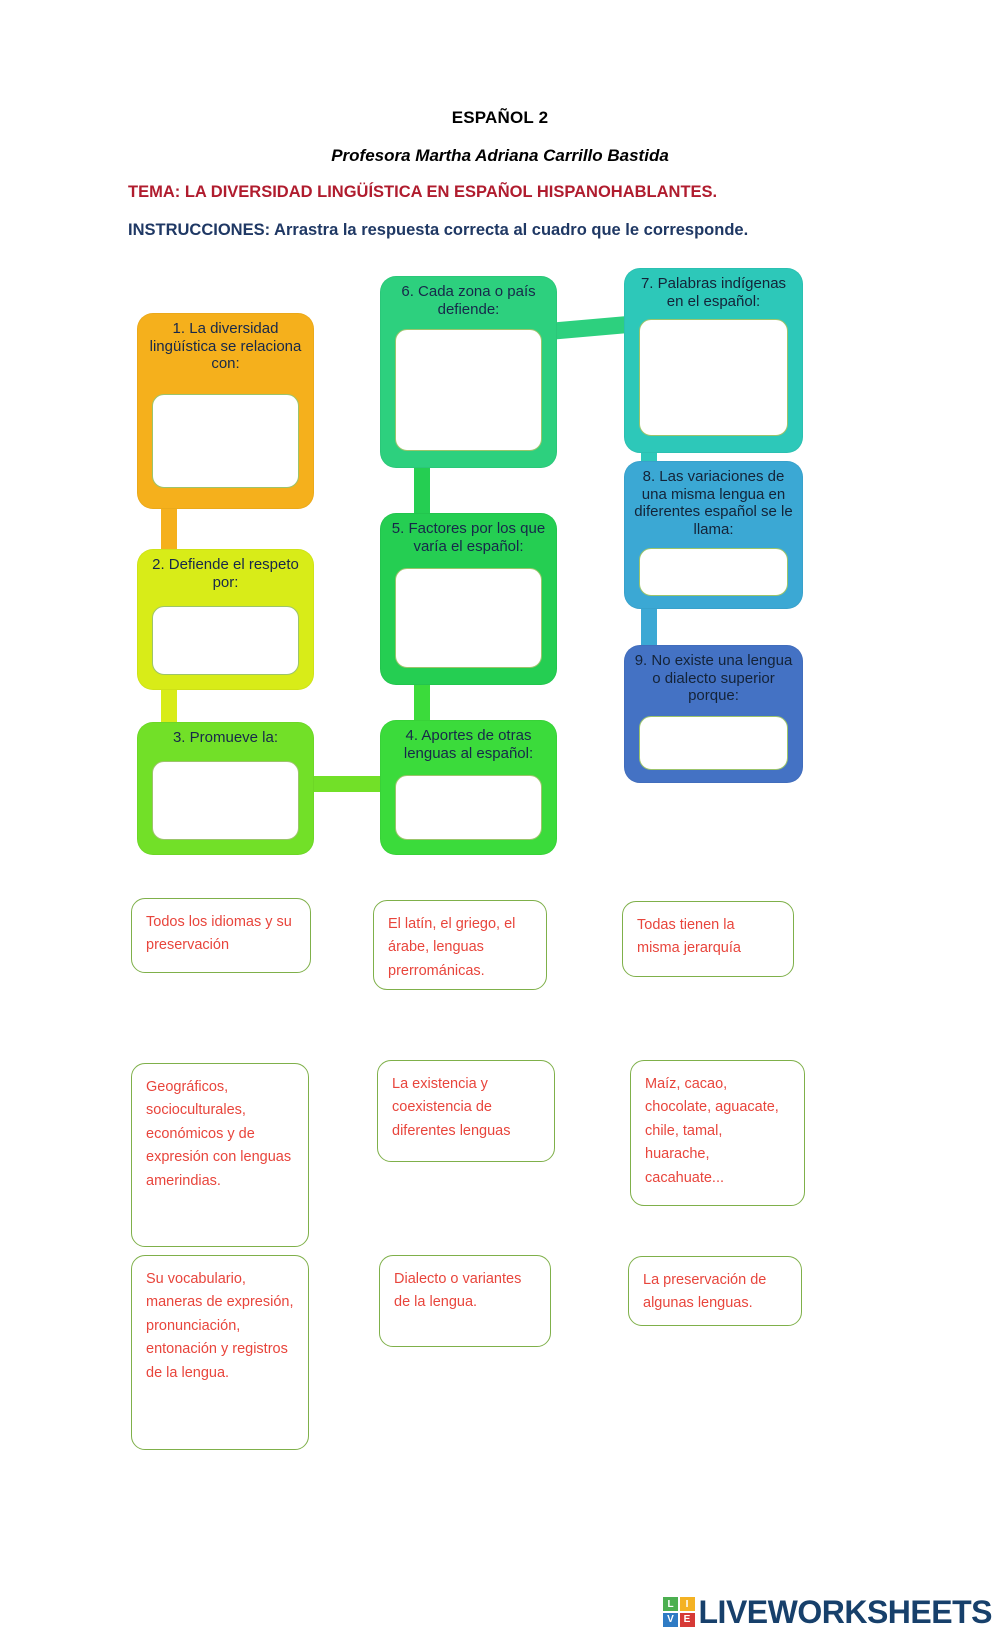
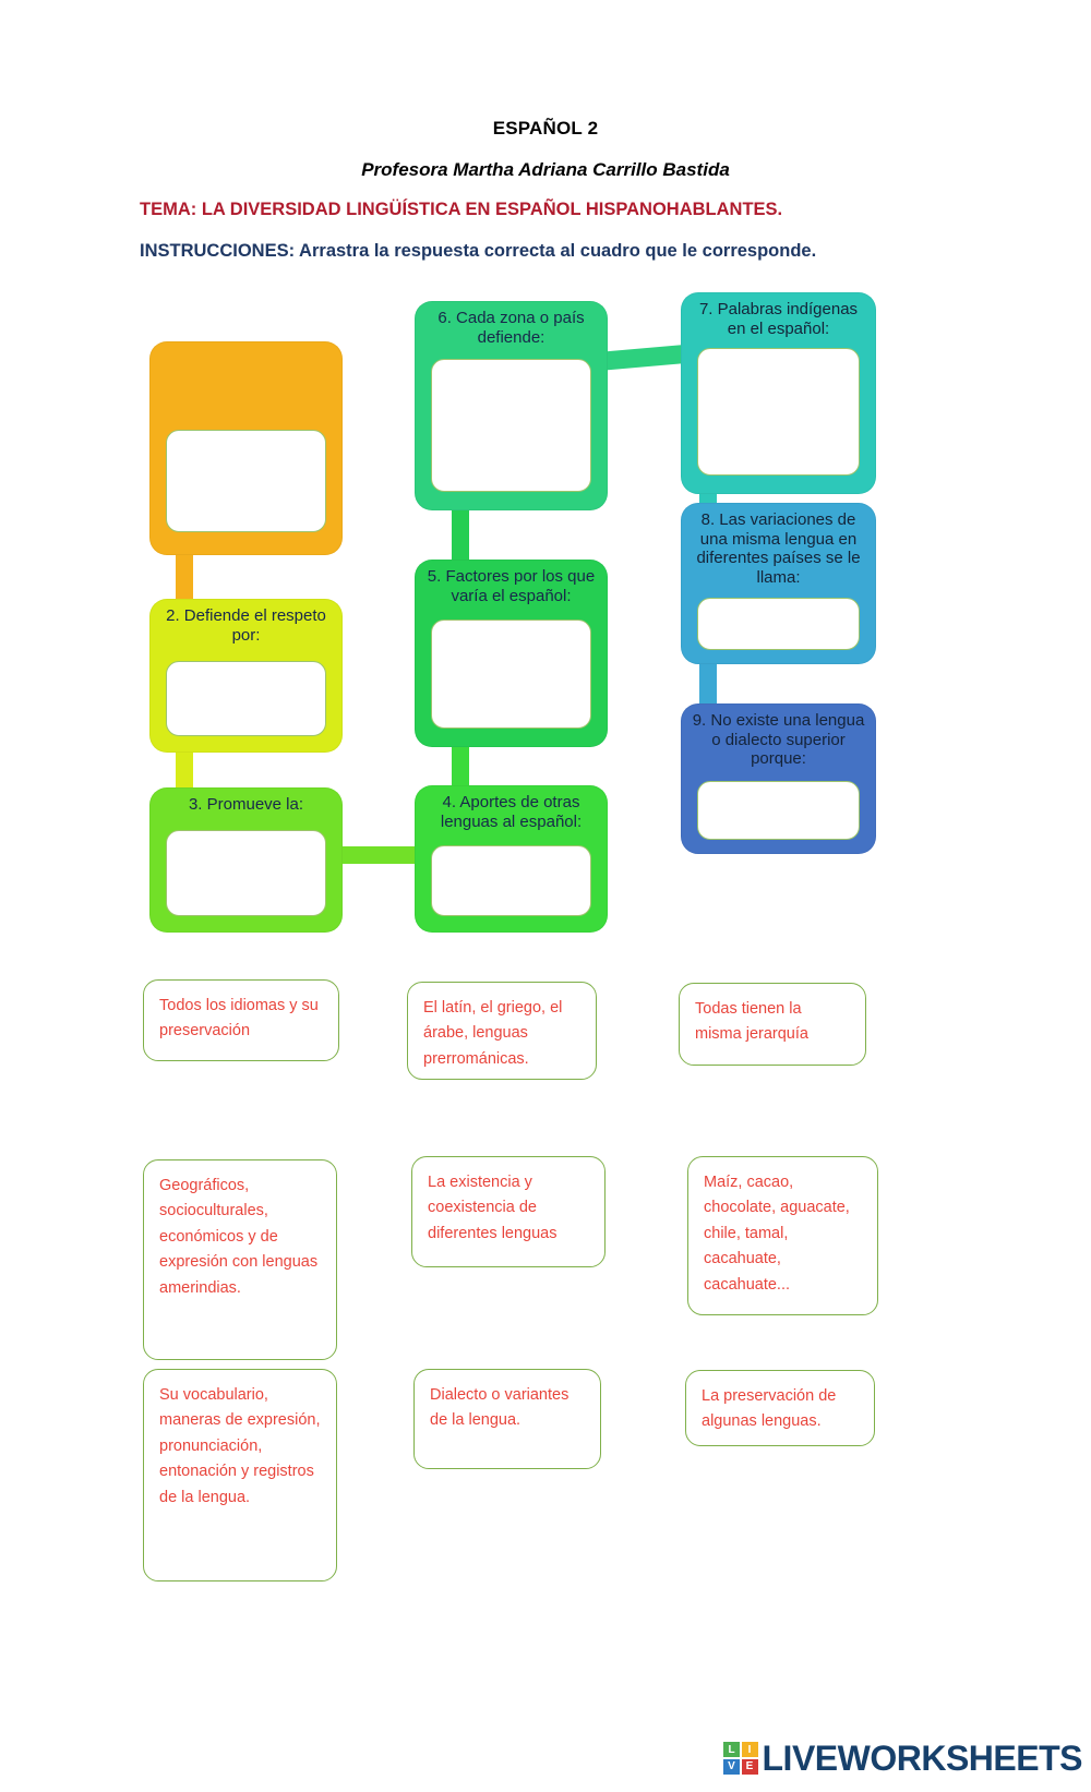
  ESPAÑOL 2
  Profesora Martha Adriana Carrillo Bastida
  TEMA: LA DIVERSIDAD LINGÜÍSTICA EN ESPAÑOL HISPANOHABLANTES.
  INSTRUCCIONES: Arrastra la respuesta correcta al cuadro que le corresponde.
- 1. La diversidad lingüística se relaciona con:
  2. Defiende el respeto por:
  3. Promueve la:
  4. Aportes de otras lenguas al español:
  5. Factores por los que varía el español:
  6. Cada zona o país defiende:
  7. Palabras indígenas en el español:
- 8. Las variaciones de una misma lengua en diferentes español se le llama:
+ 8. Las variaciones de una misma lengua en diferentes países se le llama:
  9. No existe una lengua o dialecto superior porque:
  Todos los idiomas y su preservación
  El latín, el griego, el árabe, lenguas prerrománicas.
  Todas tienen la misma jerarquía
  Geográficos, socioculturales, económicos y de expresión con lenguas amerindias.
  La existencia y coexistencia de diferentes lenguas
- Maíz, cacao, chocolate, aguacate, chile, tamal, huarache, cacahuate...
+ Maíz, cacao, chocolate, aguacate, chile, tamal, cacahuate, cacahuate...
  Su vocabulario, maneras de expresión, pronunciación, entonación y registros de la lengua.
  Dialecto o variantes de la lengua.
  La preservación de algunas lenguas.
  L
  I
  V
  E
  LIVEWORKSHEETS
